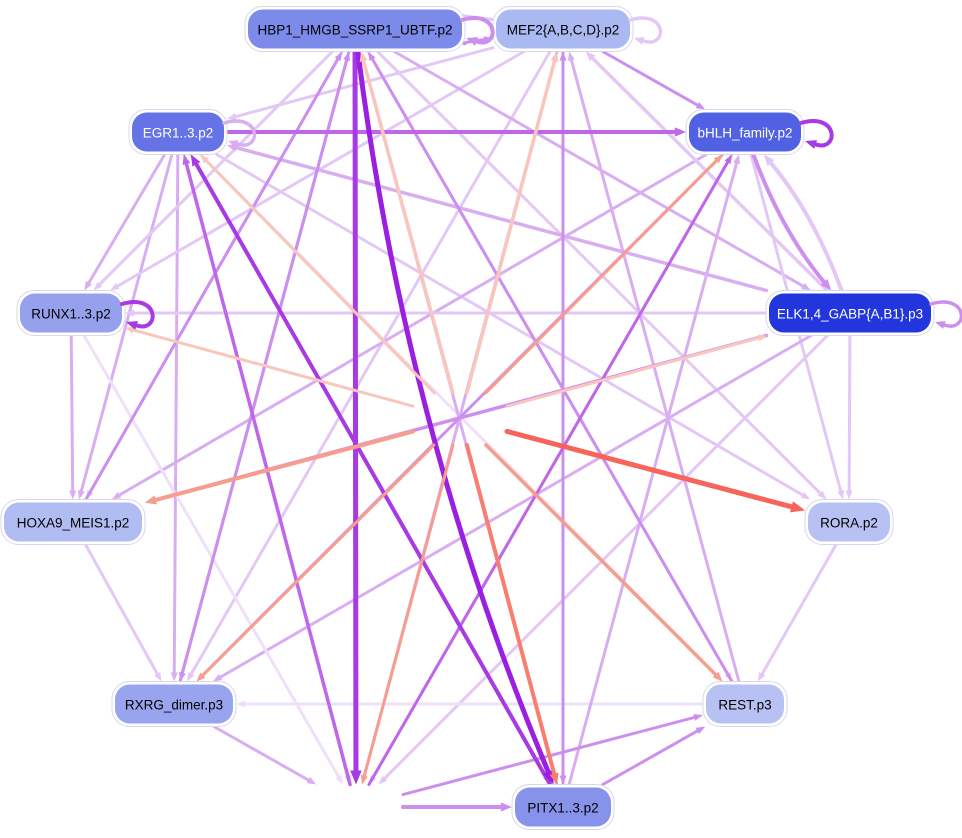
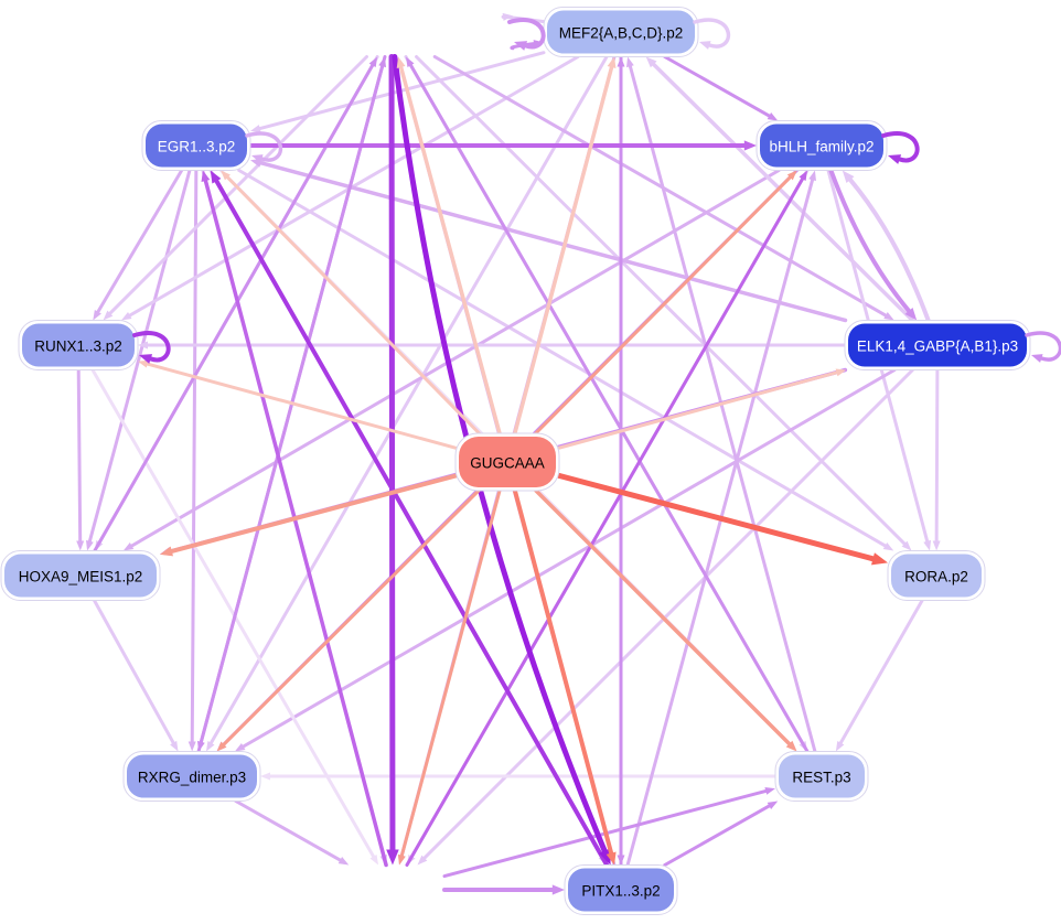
- HBP1_HMGB_SSRP1_UBTF.p2
  MEF2{A,B,C,D}.p2
  EGR1..3.p2
  bHLH_family.p2
  RUNX1..3.p2
  ELK1,4_GABP{A,B1}.p3
+ GUGCAAA
  HOXA9_MEIS1.p2
  RORA.p2
  RXRG_dimer.p3
  REST.p3
  PITX1..3.p2
